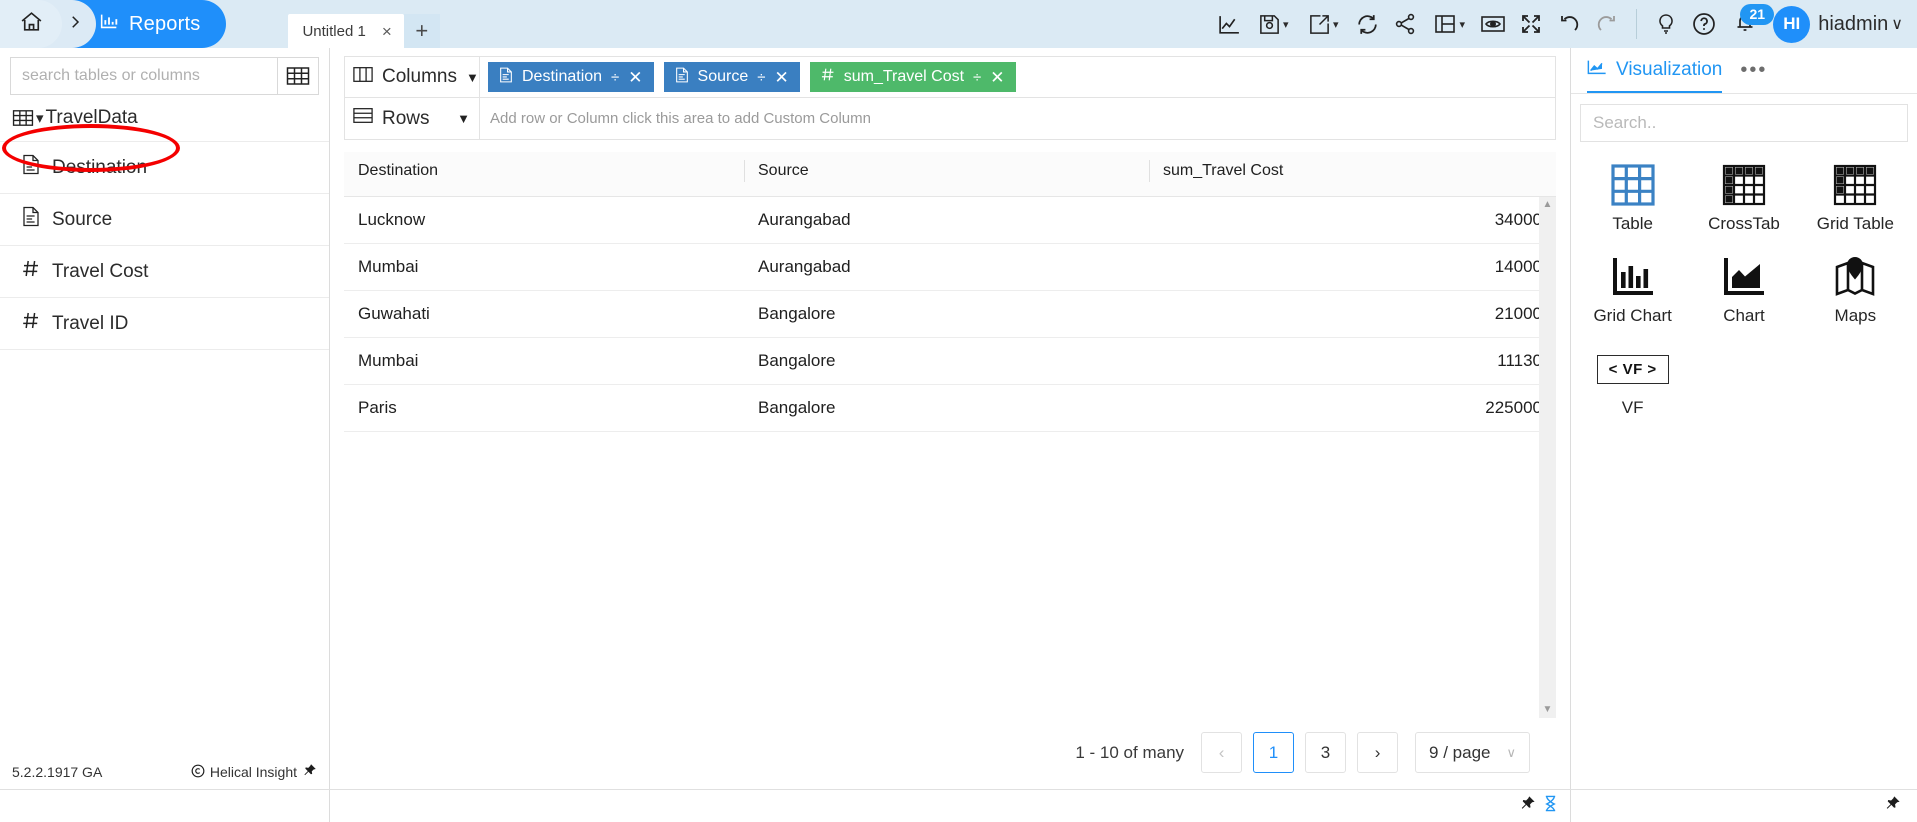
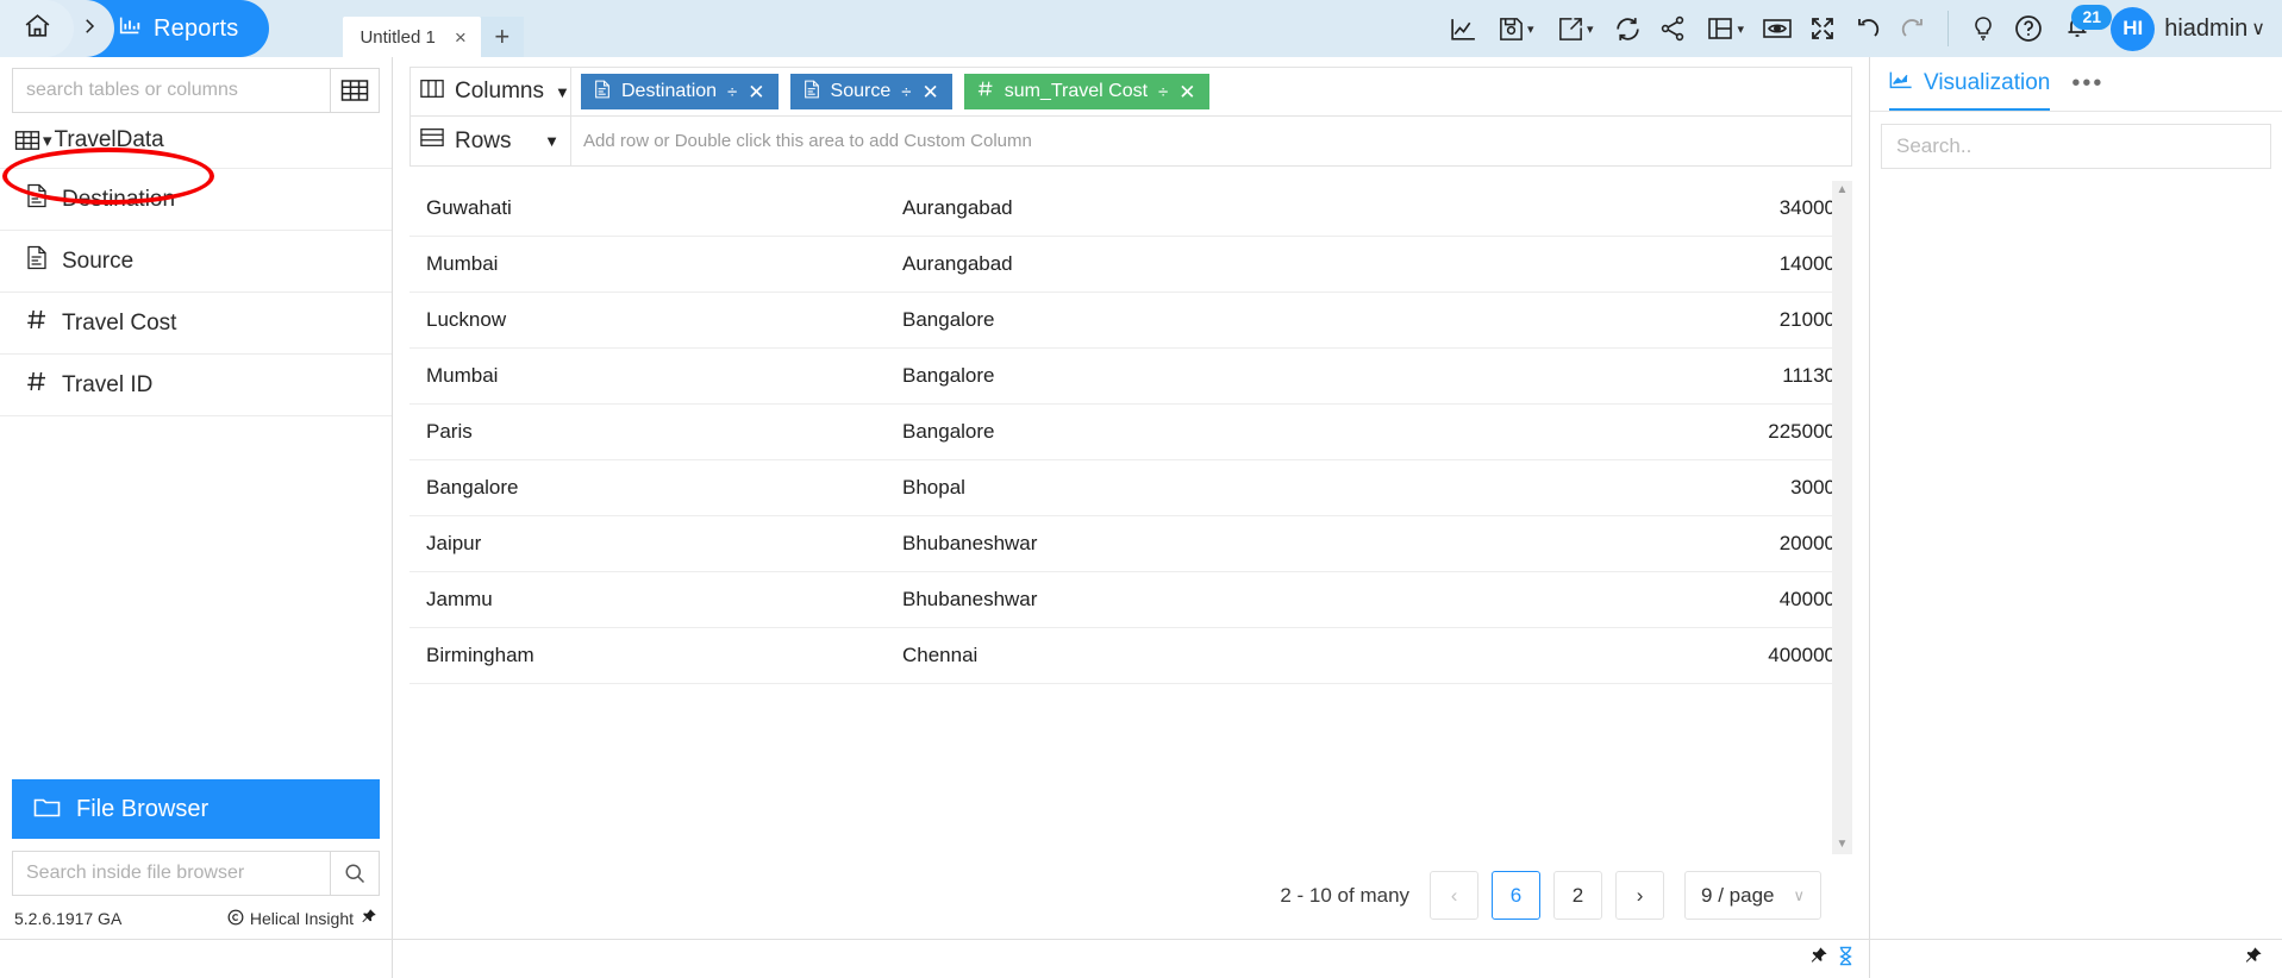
  Reports
  Untitled 1
  ×
  +
  ▾
  ▾
  ▾
  21
  HI
  hiadmin
  ∨
  search tables or columns
  ▾
  TravelData
  Destination
  Source
  Travel Cost
  Travel ID
+ File Browser
+ Search inside file browser
- 5.2.2.1917 GA
+ 5.2.6.1917 GA
  Helical Insight
  Columns
  ▼
  Destination
  ÷
  ✕
  Source
  ÷
  ✕
  sum_Travel Cost
  ÷
  ✕
  Rows
  ▼
- Add row or Column click this area to add Custom Column
+ Add row or Double click this area to add Custom Column
- Destination	Source	sum_Travel Cost
- Lucknow	Aurangabad	34000
+ Guwahati	Aurangabad	34000
  Mumbai	Aurangabad	14000
- Guwahati	Bangalore	21000
+ Lucknow	Bangalore	21000
  Mumbai	Bangalore	11130
  Paris	Bangalore	225000
+ Bangalore	Bhopal	3000
+ Jaipur	Bhubaneshwar	20000
+ Jammu	Bhubaneshwar	40000
+ Birmingham	Chennai	400000
  ▲
  ▼
- 1 - 10 of many
+ 2 - 10 of many
  ‹
- 1
+ 6
- 3
+ 2
  ›
  9 / page
  ∨
  Visualization
  •••
  Search..
- Table
- CrossTab
- Grid Table
- Grid Chart
- Chart
- Maps
- < VF >
- VF
